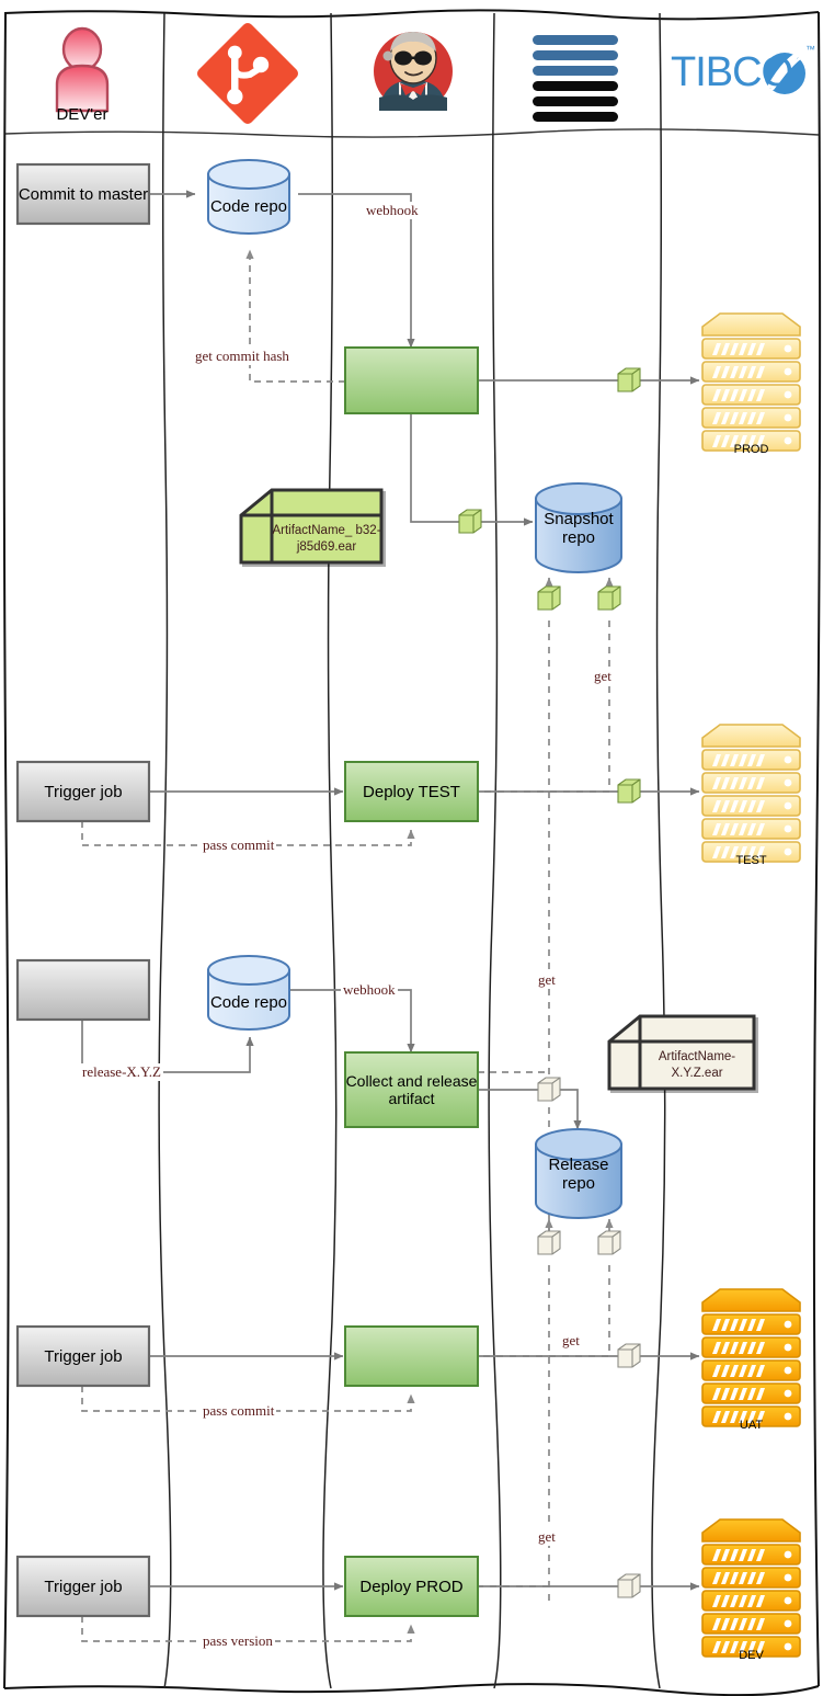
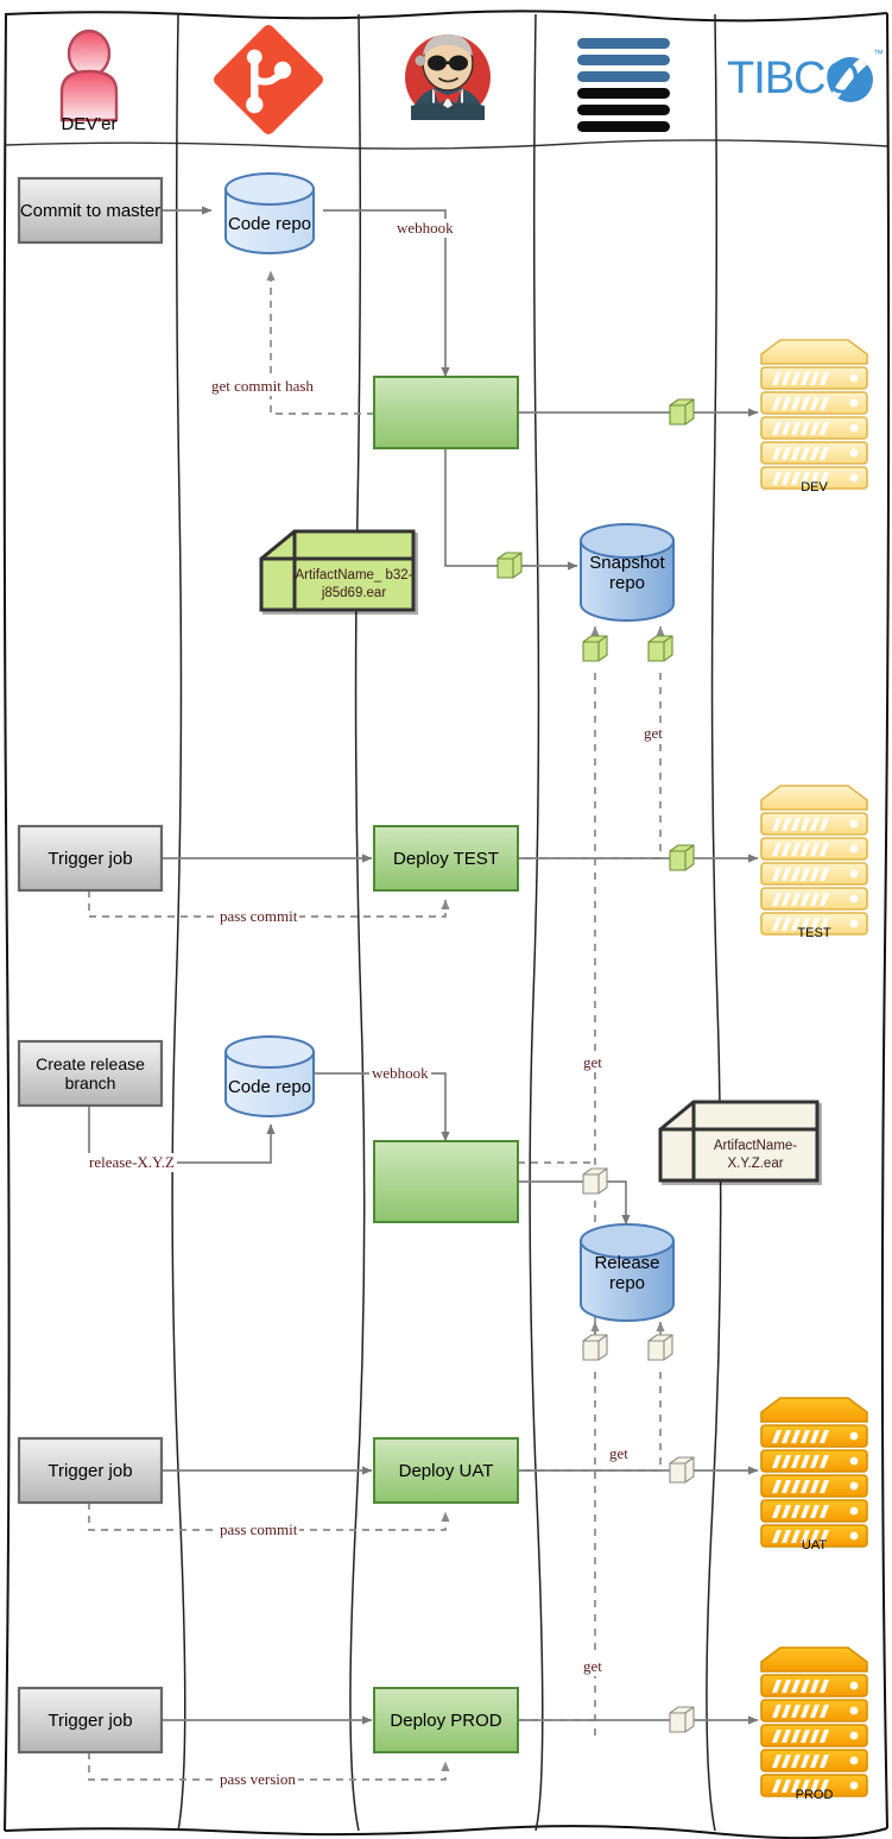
  DEV'er
  TIBCO
  ™
  Commit to master
  Code repo
  Snapshot repo
  ArtifactName_ b32-j85d69.ear
  Trigger job
  Deploy TEST
+ Create release branch
  Code repo
- Collect and release artifact
  Release repo
  ArtifactName- X.Y.Z.ear
  Trigger job
+ Deploy UAT
  Trigger job
  Deploy PROD
- PROD
+ DEV
  TEST
  UAT
- DEV
+ PROD
  webhook
  get commit hash
  get
  pass commit
  release-X.Y.Z
  webhook
  get
  get
  pass commit
  get
  pass version
